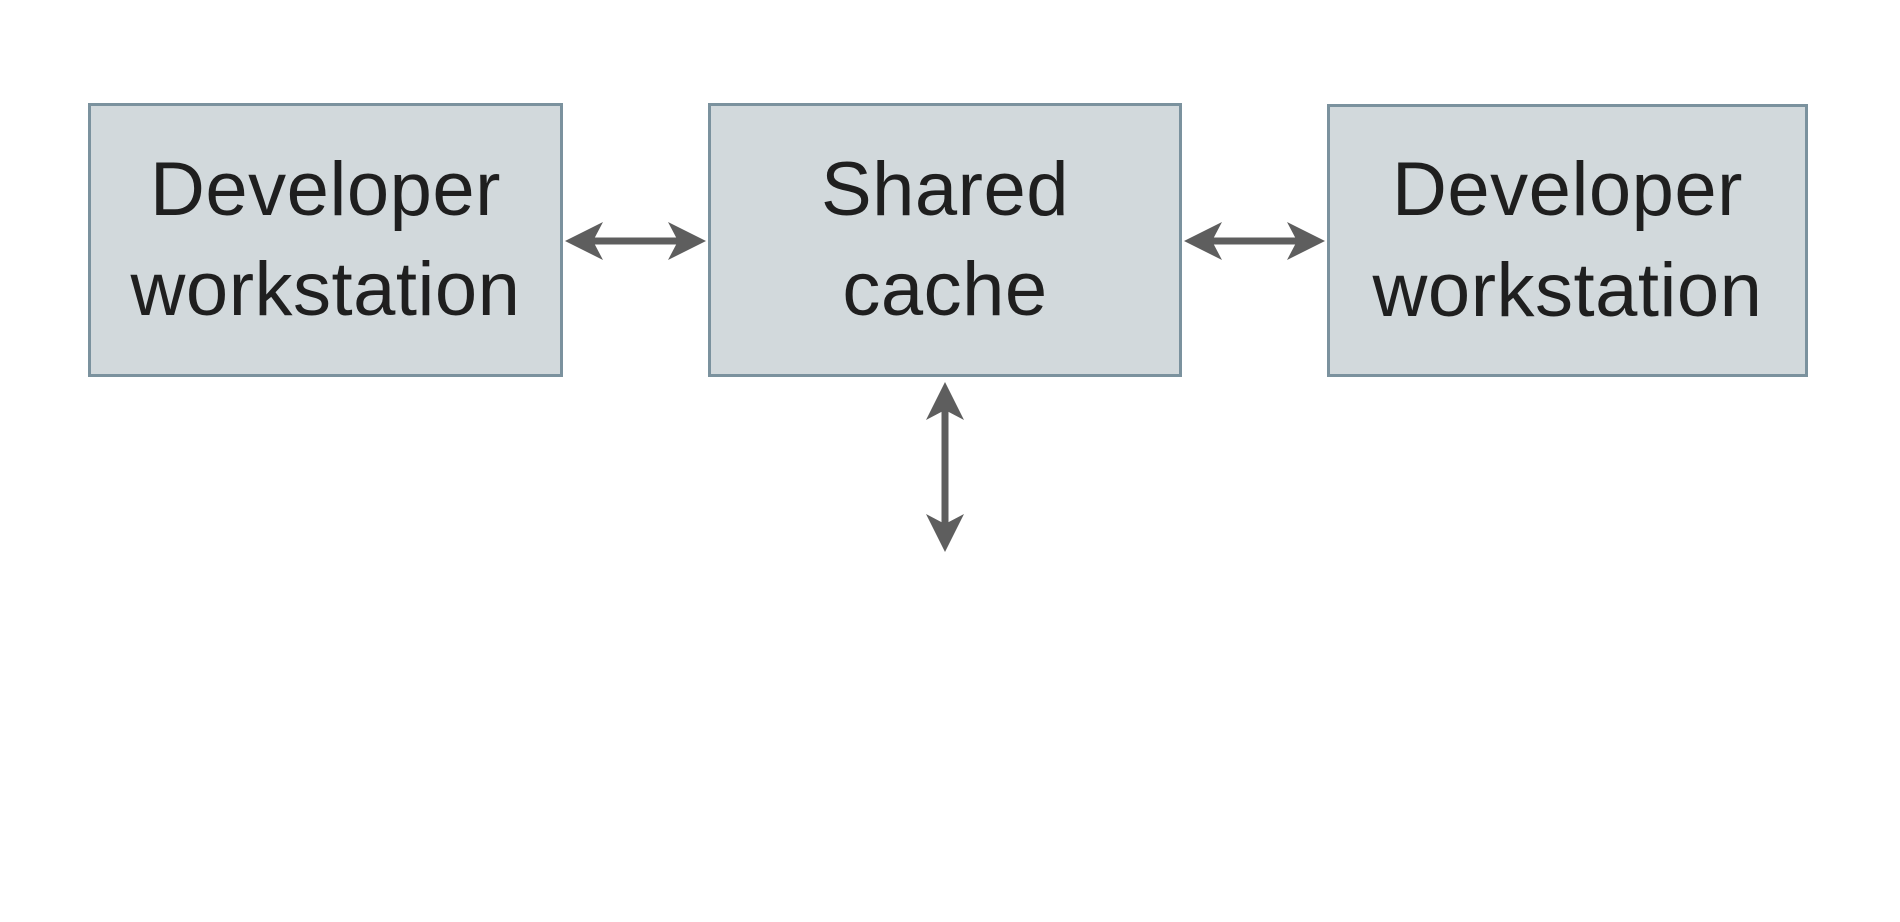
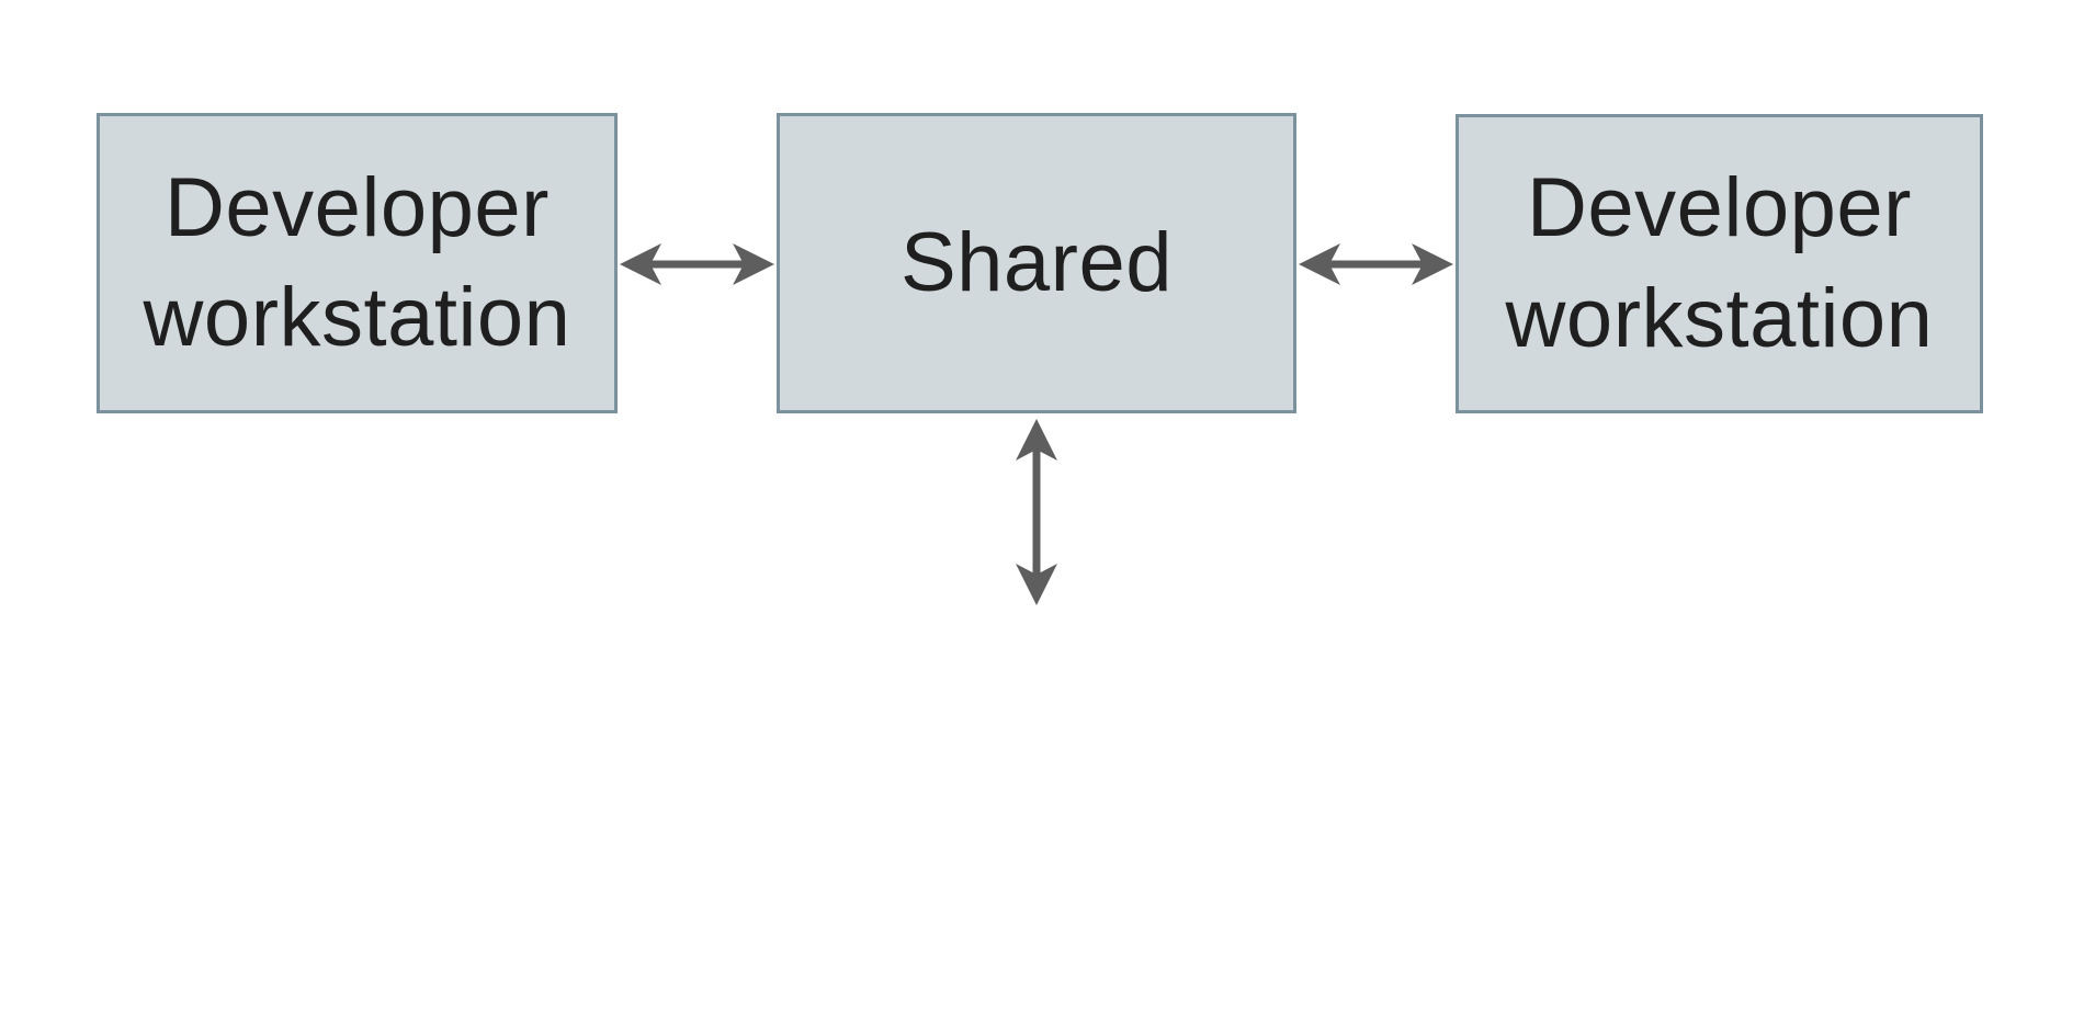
  Developer
  workstation
  Shared
- cache
  Developer
  workstation
